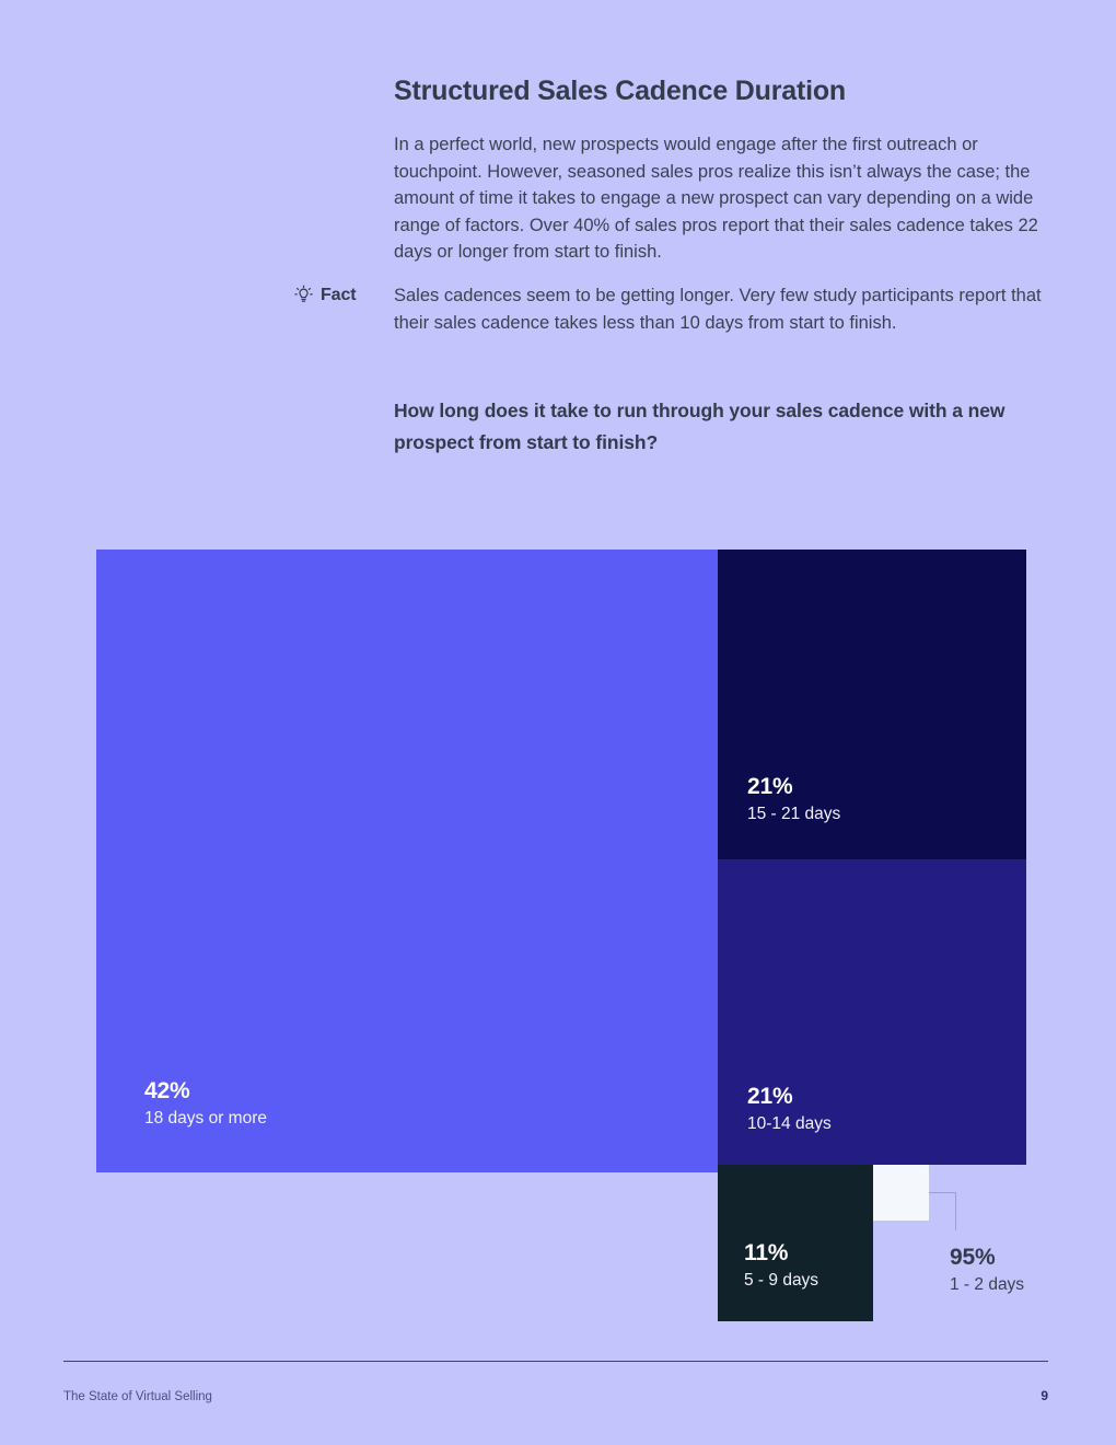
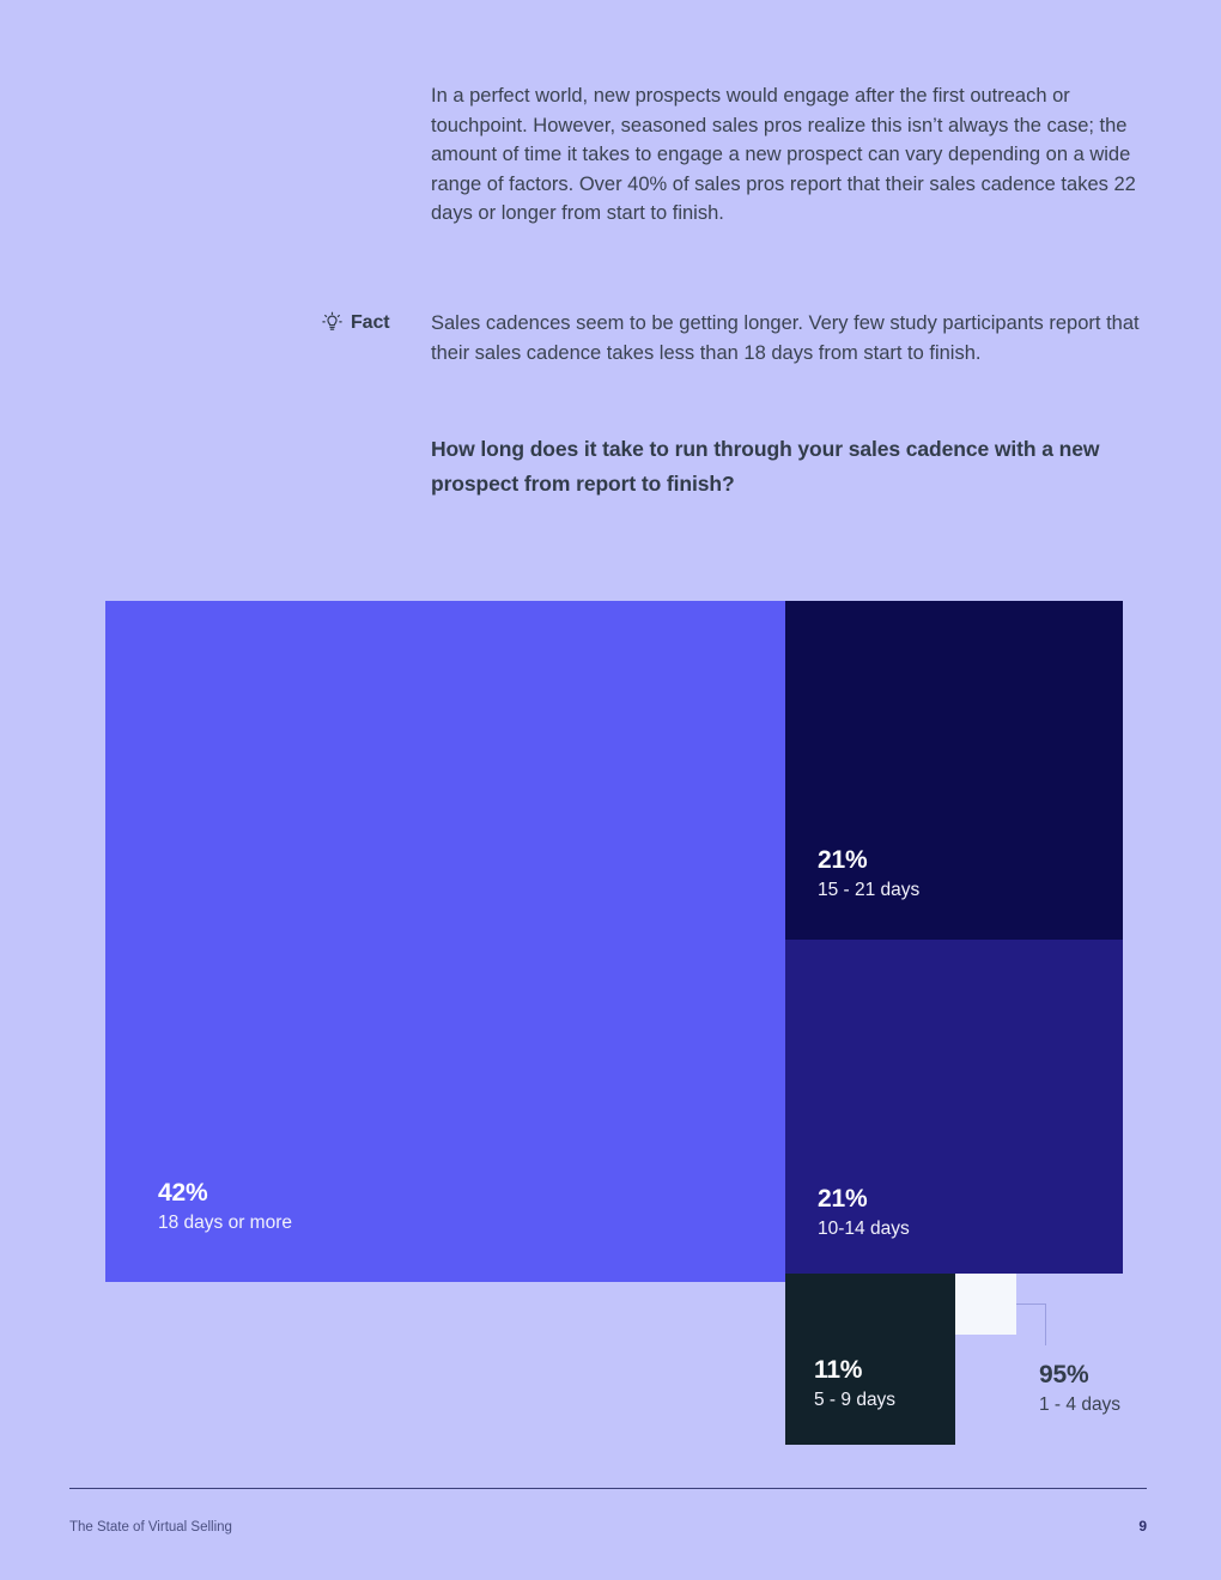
- Structured Sales Cadence Duration
  In a perfect world, new prospects would engage after the first outreach or touchpoint. However, seasoned sales pros realize this isn’t always the case; the amount of time it takes to engage a new prospect can vary depending on a wide range of factors. Over 40% of sales pros report that their sales cadence takes 22 days or longer from start to finish.
  Fact
- Sales cadences seem to be getting longer. Very few study participants report that their sales cadence takes less than 10 days from start to finish.
+ Sales cadences seem to be getting longer. Very few study participants report that their sales cadence takes less than 18 days from start to finish.
- How long does it take to run through your sales cadence with a new prospect from start to finish?
+ How long does it take to run through your sales cadence with a new prospect from report to finish?
  42%
  18 days or more
  21%
  15 - 21 days
  21%
  10-14 days
  11%
  5 - 9 days
  95%
- 1 - 2 days
+ 1 - 4 days
  The State of Virtual Selling
  9
